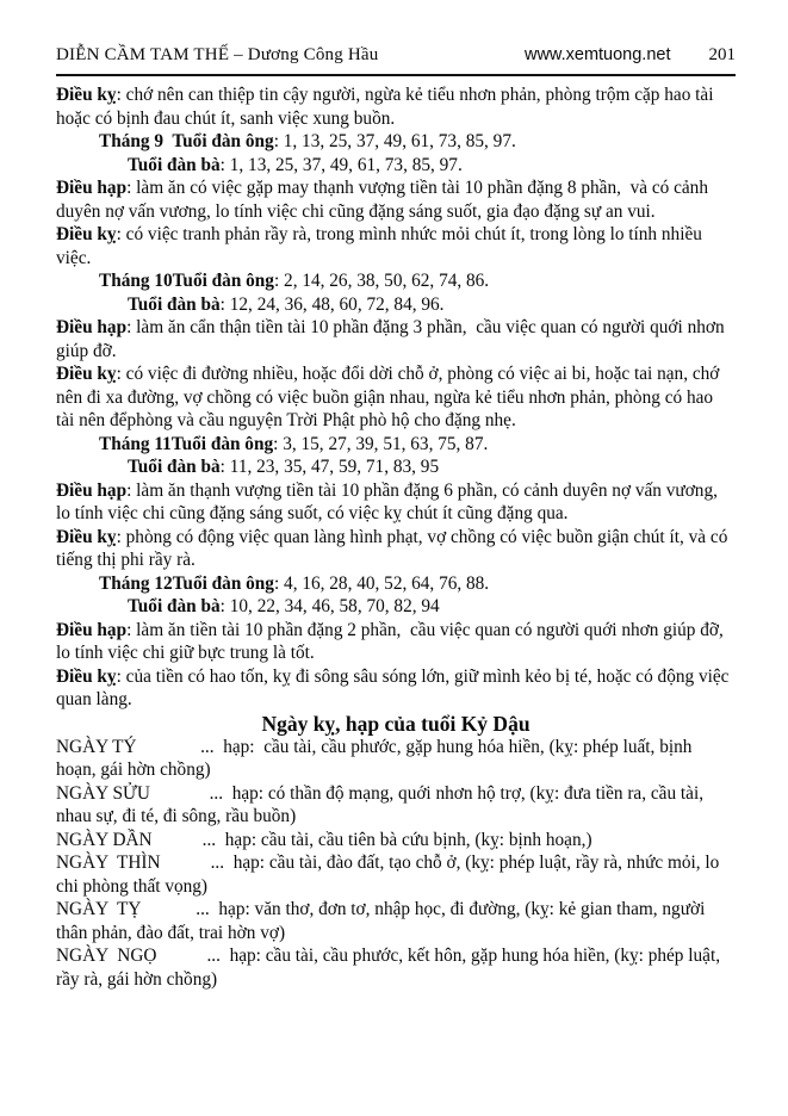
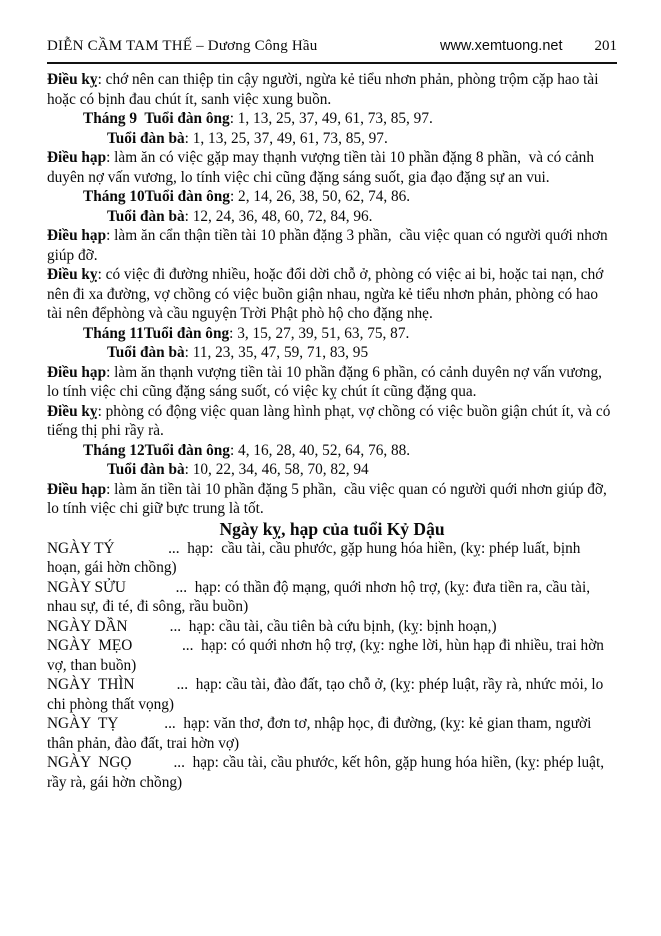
  DIỄN CẦM TAM THẾ – Dương Công Hầu
  www.xemtuong.net
  201
  Điều kỵ: chớ nên can thiệp tin cậy người, ngừa kẻ tiểu nhơn phản, phòng trộm cặp hao tài hoặc có bịnh đau chút ít, sanh việc xung buồn.
  Tháng 9 Tuổi đàn ông: 1, 13, 25, 37, 49, 61, 73, 85, 97.
  Tuổi đàn bà: 1, 13, 25, 37, 49, 61, 73, 85, 97.
  Điều hạp: làm ăn có việc gặp may thạnh vượng tiền tài 10 phần đặng 8 phần, và có cảnh duyên nợ vấn vương, lo tính việc chi cũng đặng sáng suốt, gia đạo đặng sự an vui.
- Điều kỵ: có việc tranh phản rầy rà, trong mình nhức mỏi chút ít, trong lòng lo tính nhiều việc.
  Tháng 10Tuổi đàn ông: 2, 14, 26, 38, 50, 62, 74, 86.
  Tuổi đàn bà: 12, 24, 36, 48, 60, 72, 84, 96.
  Điều hạp: làm ăn cẩn thận tiền tài 10 phần đặng 3 phần, cầu việc quan có người quới nhơn giúp đỡ.
  Điều kỵ: có việc đi đường nhiều, hoặc đổi dời chỗ ở, phòng có việc ai bi, hoặc tai nạn, chớ nên đi xa đường, vợ chồng có việc buồn giận nhau, ngừa kẻ tiểu nhơn phản, phòng có hao tài nên đểphòng và cầu nguyện Trời Phật phò hộ cho đặng nhẹ.
  Tháng 11Tuổi đàn ông: 3, 15, 27, 39, 51, 63, 75, 87.
  Tuổi đàn bà: 11, 23, 35, 47, 59, 71, 83, 95
  Điều hạp: làm ăn thạnh vượng tiền tài 10 phần đặng 6 phần, có cảnh duyên nợ vấn vương, lo tính việc chi cũng đặng sáng suốt, có việc kỵ chút ít cũng đặng qua.
  Điều kỵ: phòng có động việc quan làng hình phạt, vợ chồng có việc buồn giận chút ít, và có tiếng thị phi rầy rà.
  Tháng 12Tuổi đàn ông: 4, 16, 28, 40, 52, 64, 76, 88.
  Tuổi đàn bà: 10, 22, 34, 46, 58, 70, 82, 94
- Điều hạp: làm ăn tiền tài 10 phần đặng 2 phần, cầu việc quan có người quới nhơn giúp đỡ, lo tính việc chi giữ bực trung là tốt.
+ Điều hạp: làm ăn tiền tài 10 phần đặng 5 phần, cầu việc quan có người quới nhơn giúp đỡ, lo tính việc chi giữ bực trung là tốt.
- Điều kỵ: của tiền có hao tốn, kỵ đi sông sâu sóng lớn, giữ mình kẻo bị té, hoặc có động việc quan làng.
  Ngày kỵ, hạp của tuổi Kỷ Dậu
  NGÀY TÝ ... hạp: cầu tài, cầu phước, gặp hung hóa hiền, (kỵ: phép luất, bịnh hoạn, gái hờn chồng)
  NGÀY SỬU ... hạp: có thần độ mạng, quới nhơn hộ trợ, (kỵ: đưa tiền ra, cầu tài, nhau sự, đi té, đi sông, rầu buồn)
  NGÀY DẦN ... hạp: cầu tài, cầu tiên bà cứu bịnh, (kỵ: bịnh hoạn,)
+ NGÀY MẸO ... hạp: có quới nhơn hộ trợ, (kỵ: nghe lời, hùn hạp đi nhiều, trai hờn vợ, than buồn)
  NGÀY THÌN ... hạp: cầu tài, đào đất, tạo chỗ ở, (kỵ: phép luật, rầy rà, nhức mỏi, lo chi phòng thất vọng)
  NGÀY TỴ ... hạp: văn thơ, đơn tơ, nhập học, đi đường, (kỵ: kẻ gian tham, người thân phản, đào đất, trai hờn vợ)
  NGÀY NGỌ ... hạp: cầu tài, cầu phước, kết hôn, gặp hung hóa hiền, (kỵ: phép luật, rầy rà, gái hờn chồng)
